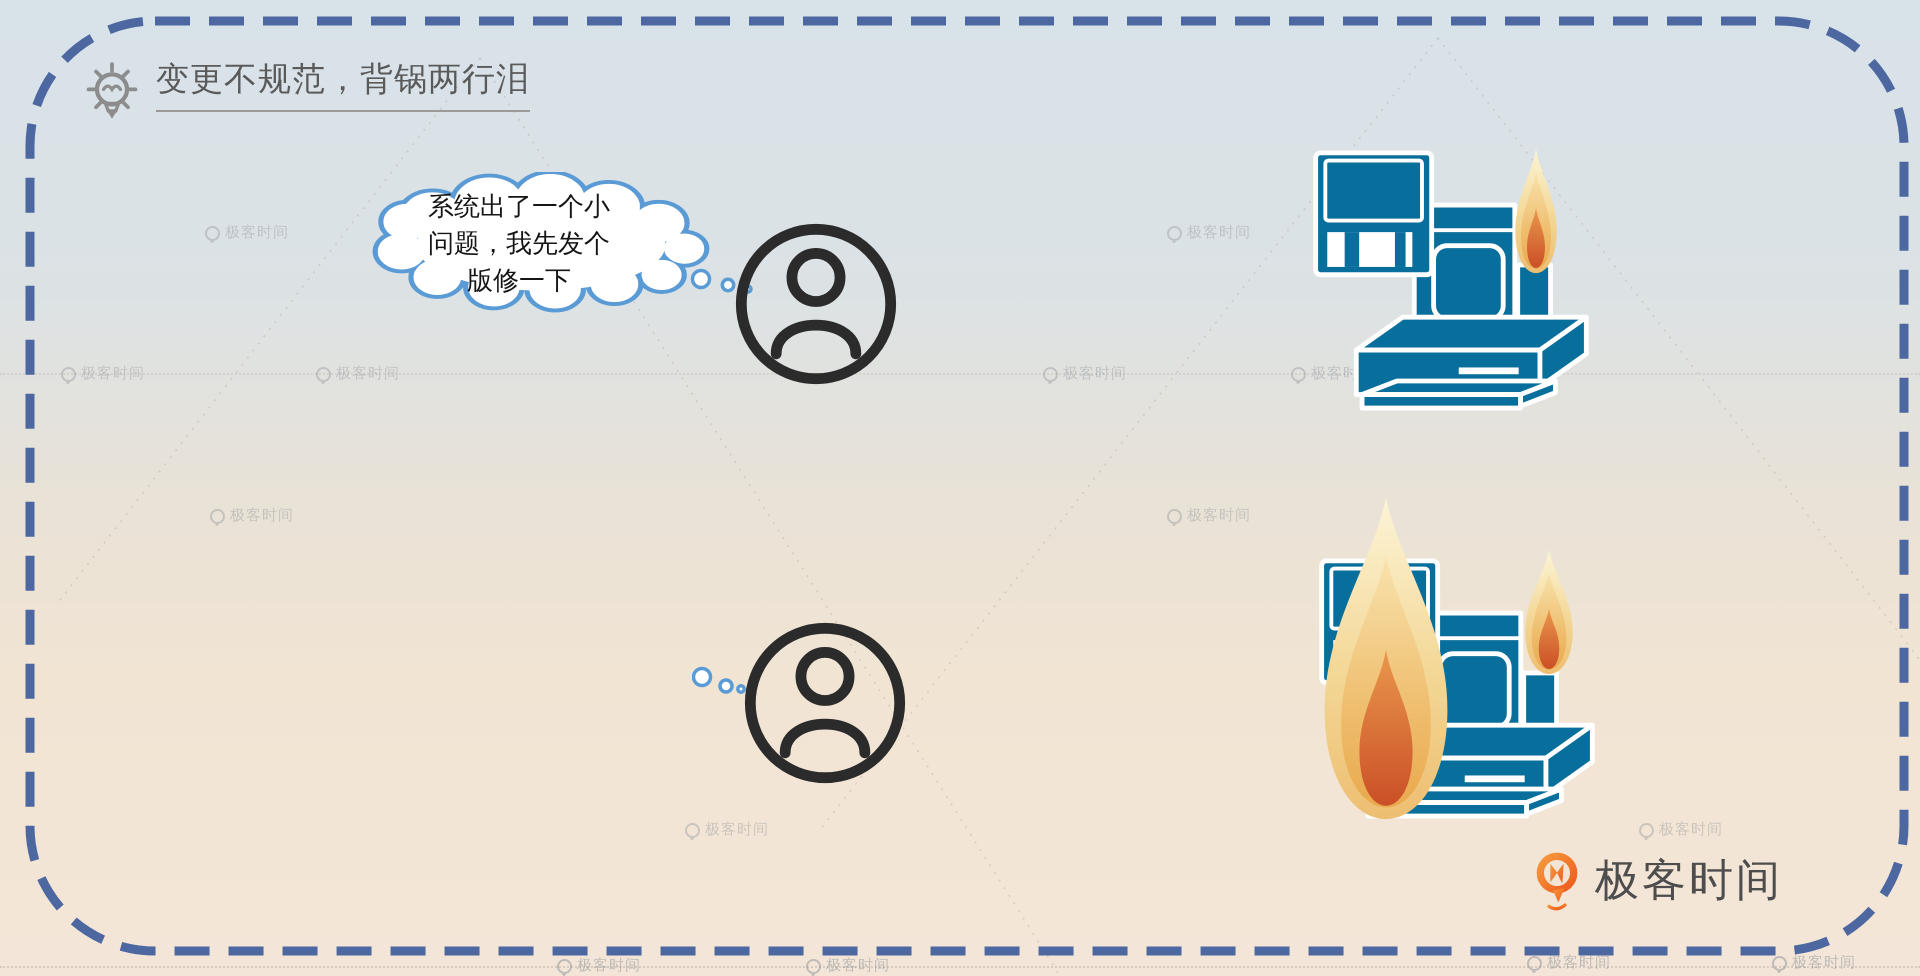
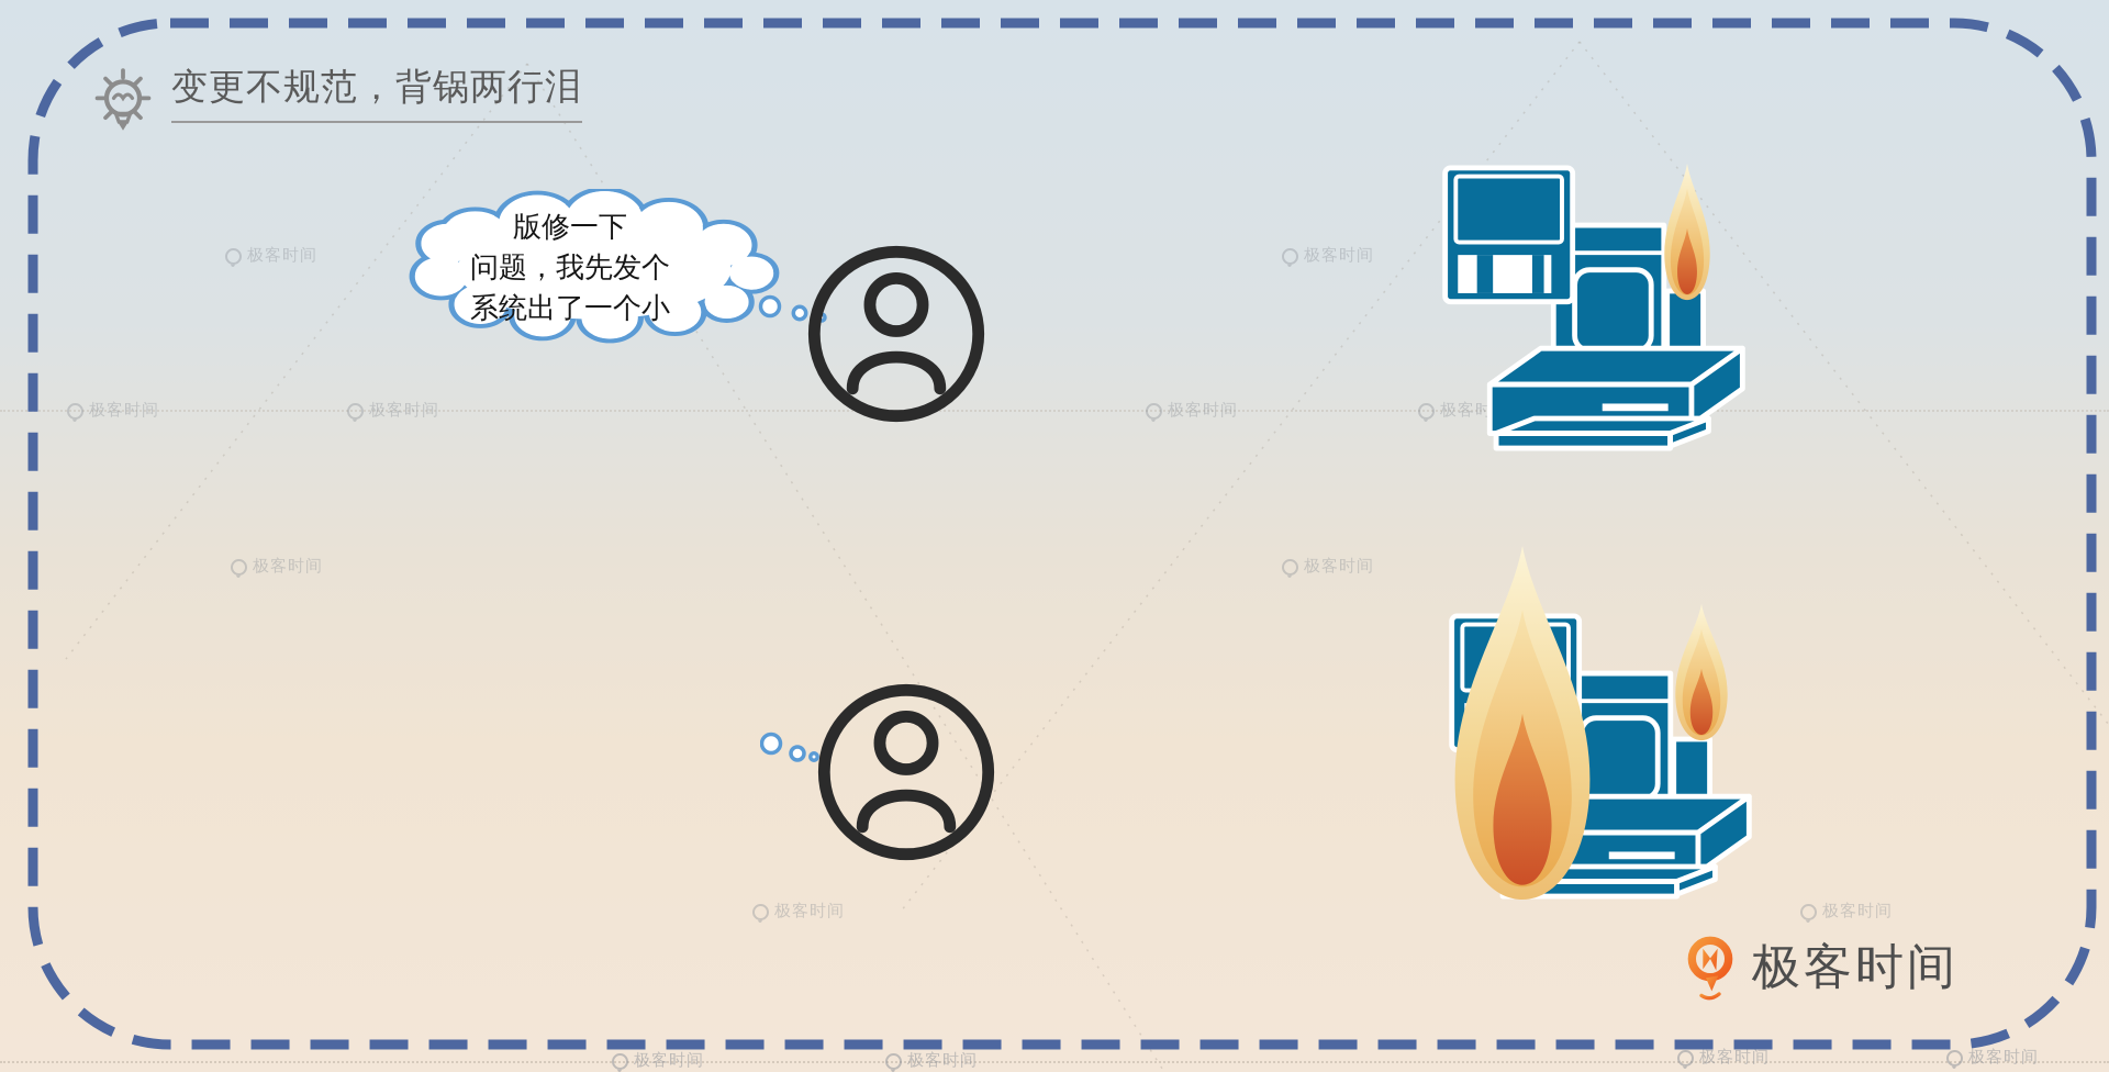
  极客时间
  极客时间
  极客时间
  极客时间
  极客时间
  极客时
  极客时间
  极客时间
  极客时间
  极客时间
  极客时间
  极客时间
  极客时间
  极客时间
  变更不规范，背锅两行泪
- 系统出了一个小
+ 版修一下
  问题，我先发个
- 版修一下
+ 系统出了一个小
  极客时间
